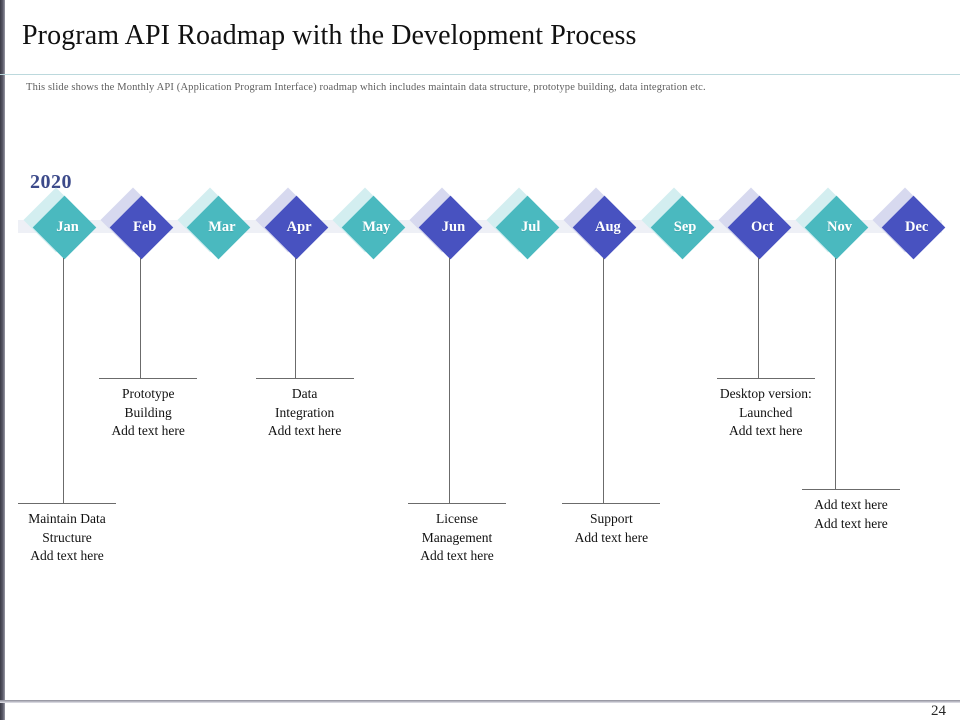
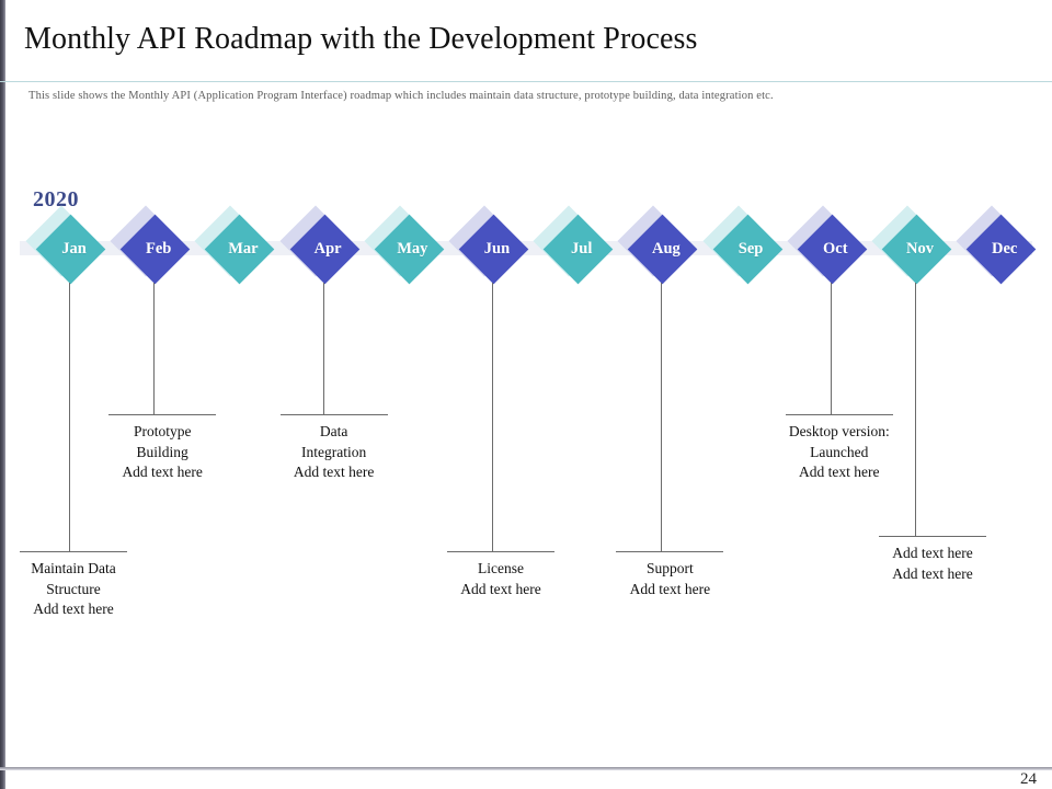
- Program API Roadmap with the Development Process
+ Monthly API Roadmap with the Development Process
  This slide shows the Monthly API (Application Program Interface) roadmap which includes maintain data structure, prototype building, data integration etc.
  2020
  Jan
  Feb
  Mar
  Apr
  May
  Jun
  Jul
  Aug
  Sep
  Oct
  Nov
  Dec
  Maintain Data
  Structure
  Add text here
  Prototype
  Building
  Add text here
  Data
  Integration
  Add text here
  License
- Management
  Add text here
  Support
  Add text here
  Desktop version:
  Launched
  Add text here
  Add text here
  Add text here
  24
